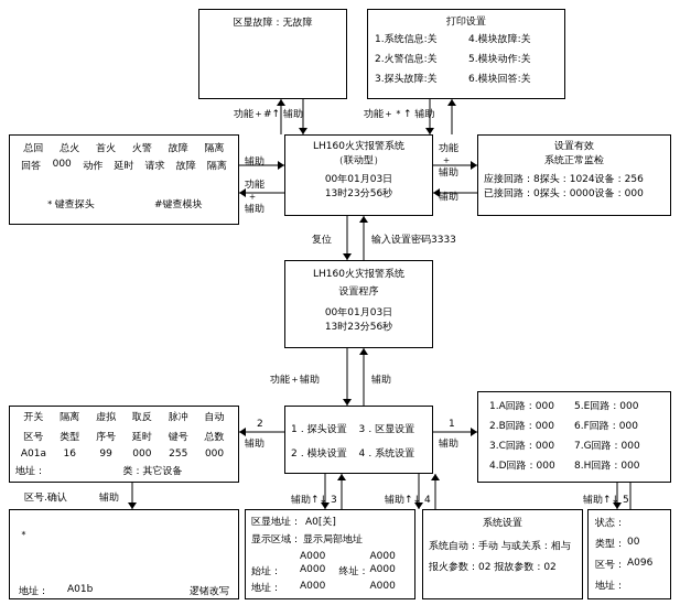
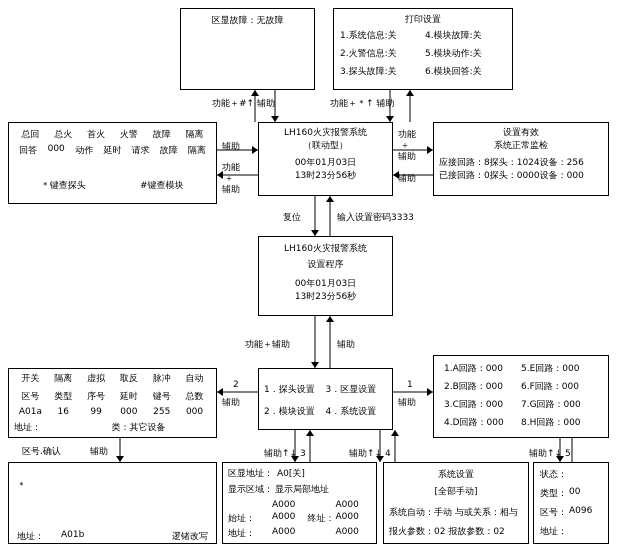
  区显故障：无故障
  打印设置
  1.系统信息:关
  4.模块故障:关
  2.火警信息:关
  5.模块动作:关
  3.探头故障:关
  6.模块回答:关
  功能＋#↑ 辅助
  功能＋＊↑ 辅助
  总回
  总火
  首火
  火警
  故障
  隔离
  回答
  000
  动作
  延时
  请求
  故障
  隔离
  ＊键查探头
  #键查模块
  LH160火灾报警系统
  （联动型）
  00年01月03日
  13时23分56秒
  设置有效
  系统正常监检
  应接回路：8探头：1024设备：256
  已接回路：0探头：0000设备：000
  辅助
  功能
  ＋
  辅助
  功能
  ＋
  辅助
  辅助
  复位
  输入设置密码3333
  LH160火灾报警系统
  设置程序
  00年01月03日
  13时23分56秒
  功能＋辅助
  辅助
  开关
  隔离
  虚拟
  取反
  脉冲
  自动
  区号
  类型
  序号
  延时
  键号
  总数
  A01a
  16
  99
  000
  255
  000
  地址：
  类：其它设备
  1．探头设置
  3．区显设置
  2．模块设置
  4．系统设置
  1.A回路：000
  5.E回路：000
  2.B回路：000
  6.F回路：000
  3.C回路：000
  7.G回路：000
  4.D回路：000
  8.H回路：000
  2
  辅助
  1
  辅助
  辅助↑↓ 3
  辅助↑↓ 4
  辅助↑↓ 5
  区号.确认
  辅助
  ＊
  地址：
  A01b
  逻锗改写
  区显地址：
  A0[关]
  显示区域：
  显示局部地址
  A000
  A000
  始址：
  A000
  终址：
  A000
  地址：
  A000
  A000
  系统设置
+ [全部手动]
  系统自动：手动 与或关系：相与
  报火参数：02 报故参数：02
  状态：
  类型：
  00
  区号：
  A096
  地址：
